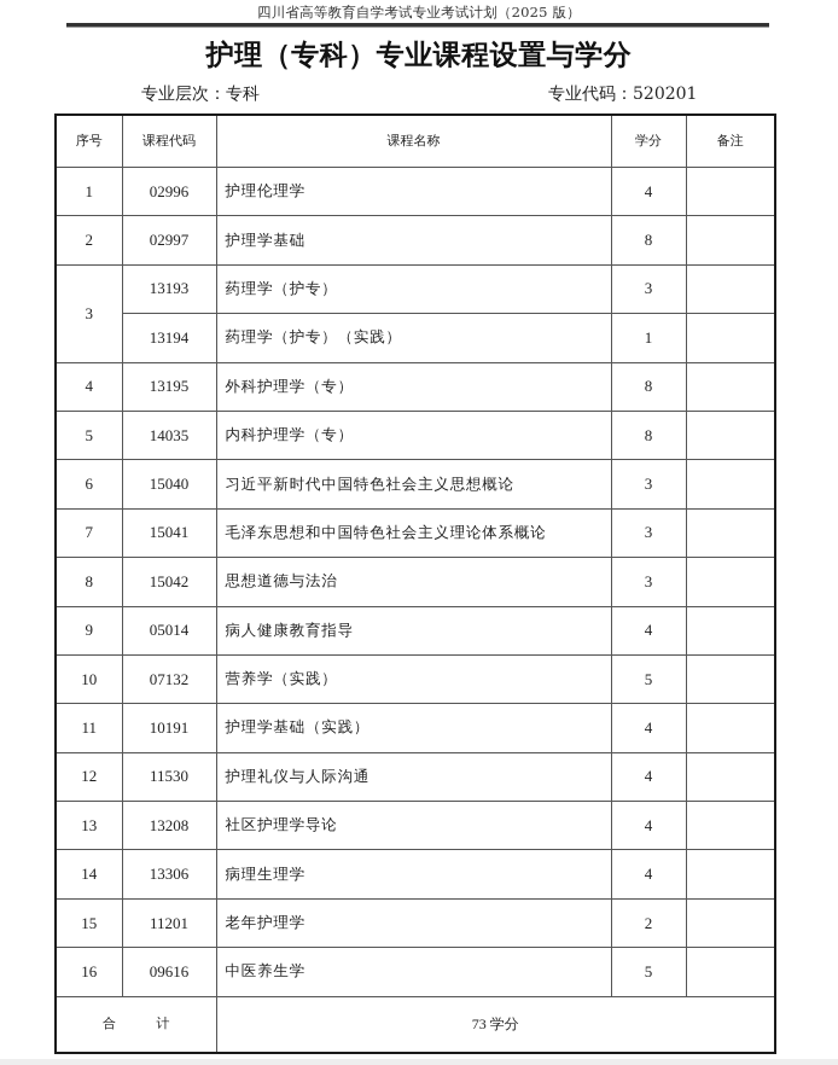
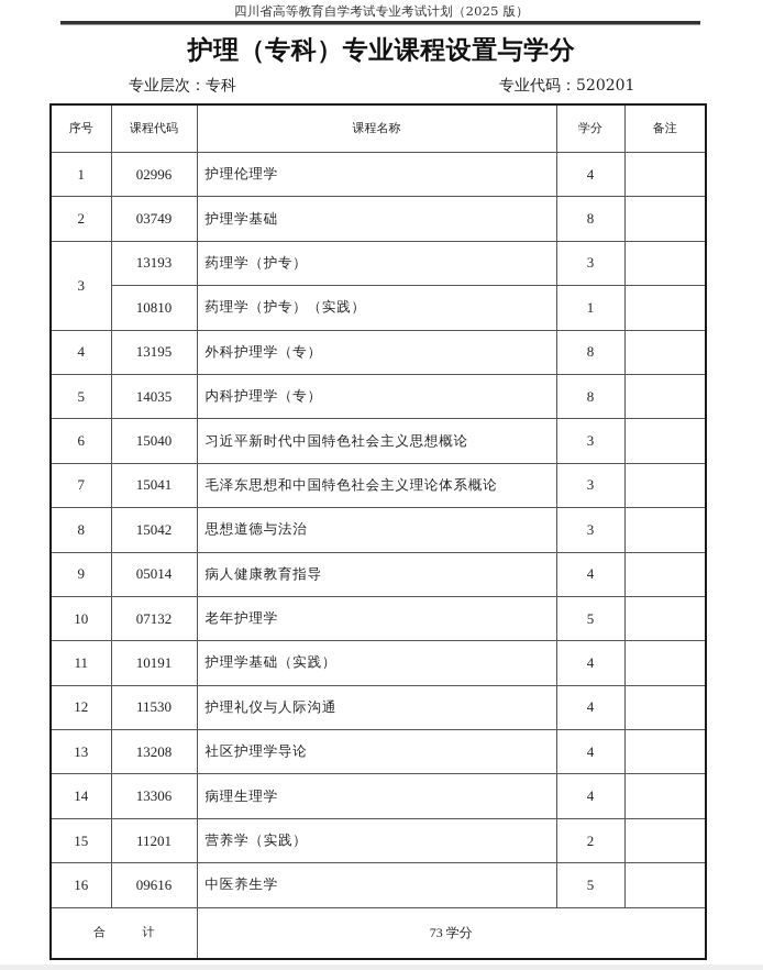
  四川省高等教育自学考试专业考试计划（2025 版）
  护理（专科）专业课程设置与学分
  专业层次：专科
  专业代码：520201
  序号	课程代码	课程名称	学分	备注
  1	02996	护理伦理学	4
- 2	02997	护理学基础	8
+ 2	03749	护理学基础	8
  3	13193	药理学（护专）	3
- 13194	药理学（护专）（实践）	1
+ 10810	药理学（护专）（实践）	1
  4	13195	外科护理学（专）	8
  5	14035	内科护理学（专）	8
  6	15040	习近平新时代中国特色社会主义思想概论	3
  7	15041	毛泽东思想和中国特色社会主义理论体系概论	3
  8	15042	思想道德与法治	3
  9	05014	病人健康教育指导	4
- 10	07132	营养学（实践）	5
+ 10	07132	老年护理学	5
  11	10191	护理学基础（实践）	4
  12	11530	护理礼仪与人际沟通	4
  13	13208	社区护理学导论	4
  14	13306	病理生理学	4
- 15	11201	老年护理学	2
+ 15	11201	营养学（实践）	2
  16	09616	中医养生学	5
  合 计	73 学分
